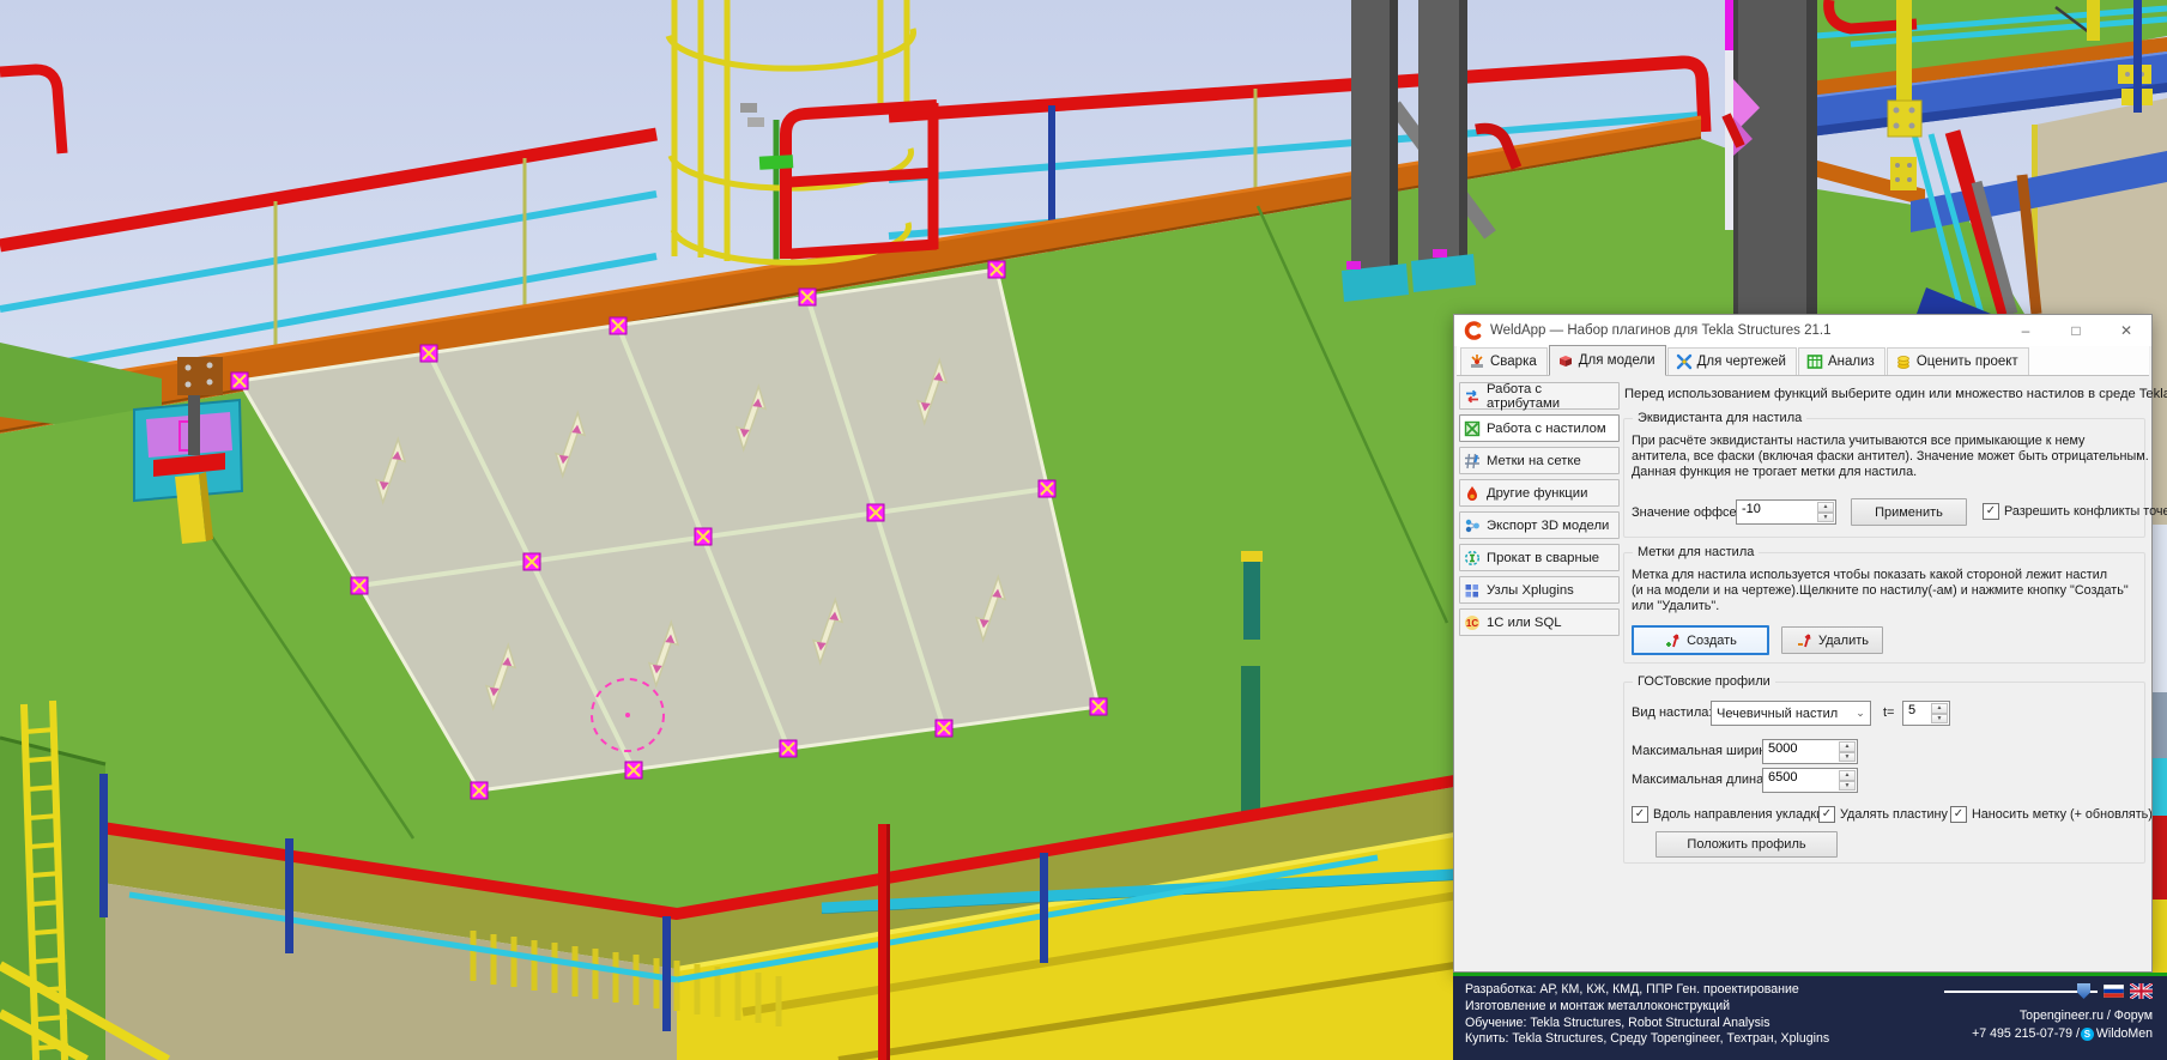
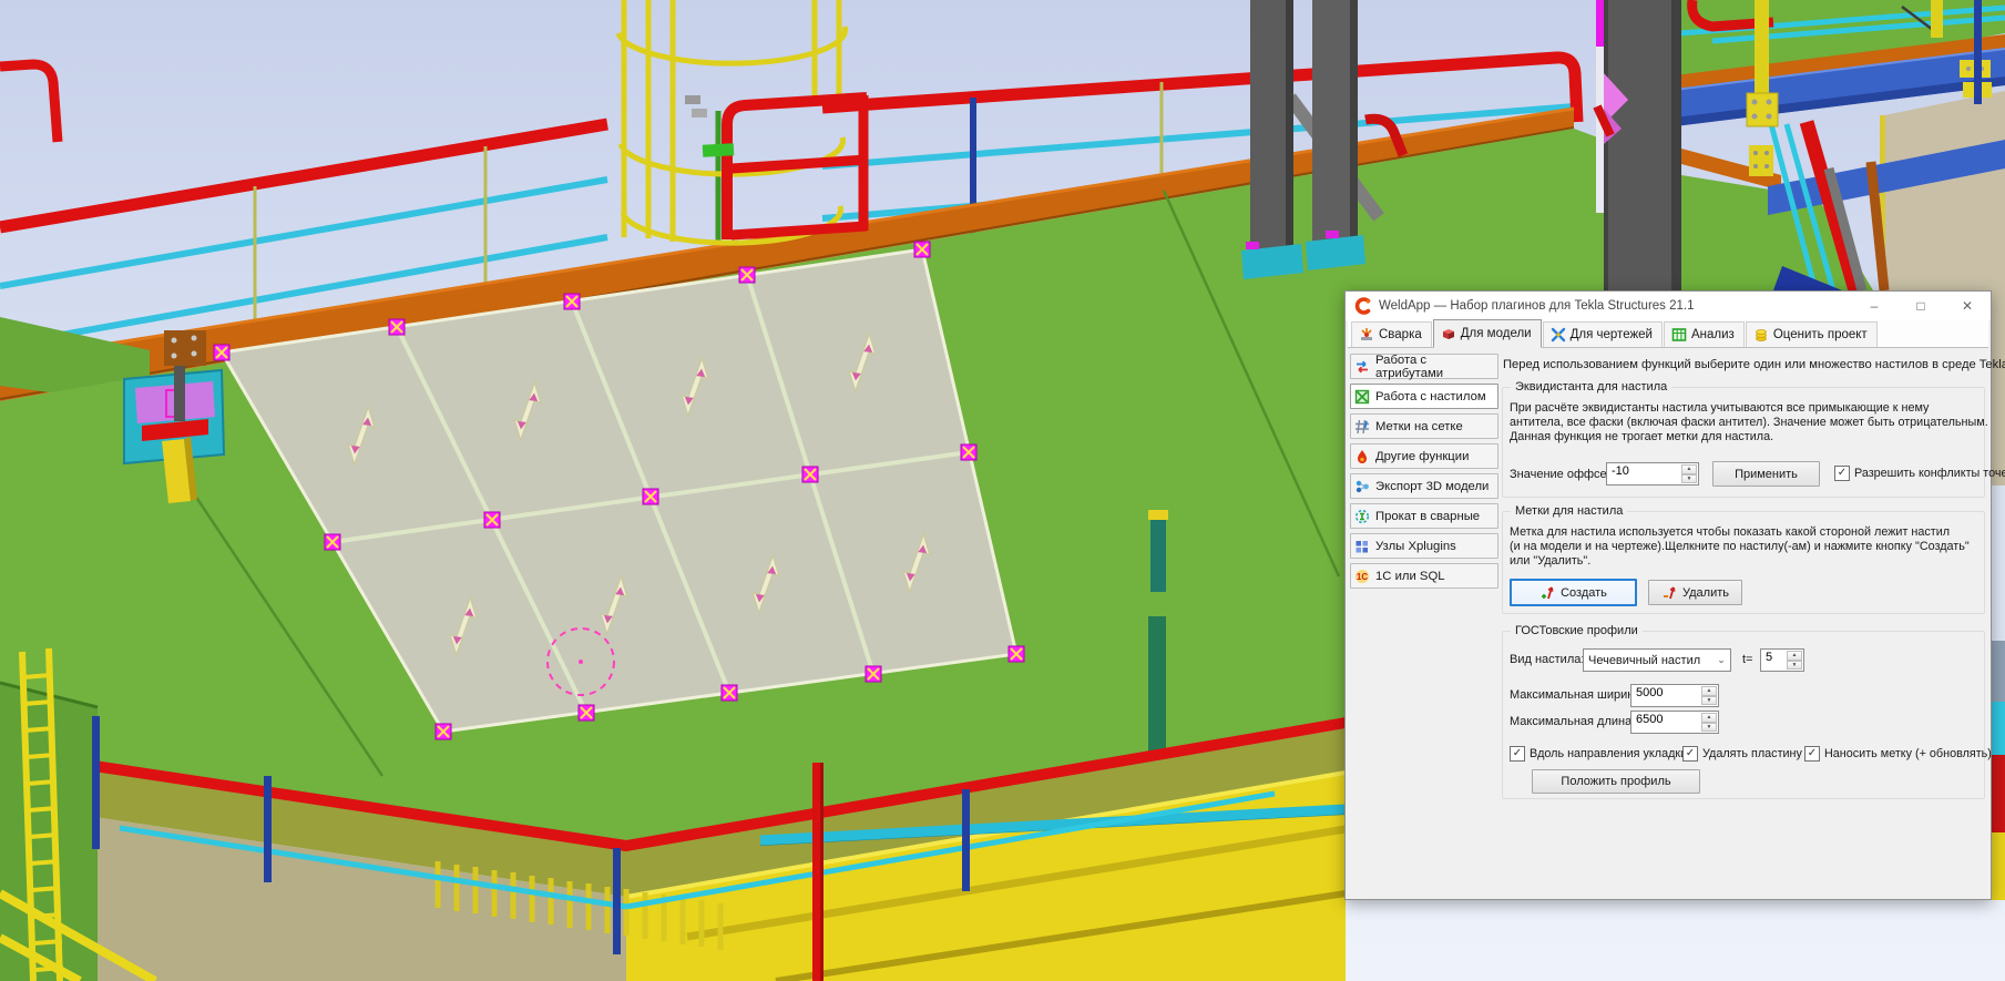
  WeldApp — Набор плагинов для Tekla Structures 21.1
  –
  □
  ✕
  Сварка
  Для модели
  Для чертежей
  Анализ
  Оценить проект
  Работа с атрибутами
  Работа с настилом
  Метки на сетке
  Другие функции
  Экспорт 3D модели
  Прокат в сварные
  Узлы Xplugins
  1С
  1С или SQL
  Перед использованием функций выберите один или множество настилов в среде Tekl
  Эквидистанта для настила
  При расчёте эквидистанты настила учитываются все примыкающие к нему
  антитела, все фаски (включая фаски антител). Значение может быть отрицательным.
  Данная функция не трогает метки для настила.
  Значение оффсе
  -10
  Применить
  Разрешить конфликты точ
  Метки для настила
  Метка для настила используется чтобы показать какой стороной лежит настил
  (и на модели и на чертеже).Щелкните по настилу(-ам) и нажмите кнопку "Создать"
  или "Удалить".
  Создать
  Удалить
  ГОСТовские профили
  Вид настила
  Чечевичный настил
  ⌄
  t=
  5
  Максимальная шири
  5000
  Максимальная длина
  6500
  Вдоль направления укладк
  Удалять пластину
  Наносить метку (+ обновлять)
  Положить профиль
- Разработка: АР, КМ, КЖ, КМД, ППР Ген. проектирование
- Изготовление и монтаж металлоконструкций
- Обучение: Tekla Structures, Robot Structural Analysis
- Купить: Tekla Structures, Среду Topengineer, Техтран, Xplugins
- Topengineer.ru / Форум
- +7 495 215-07-79 /
- S
- WildoMen
